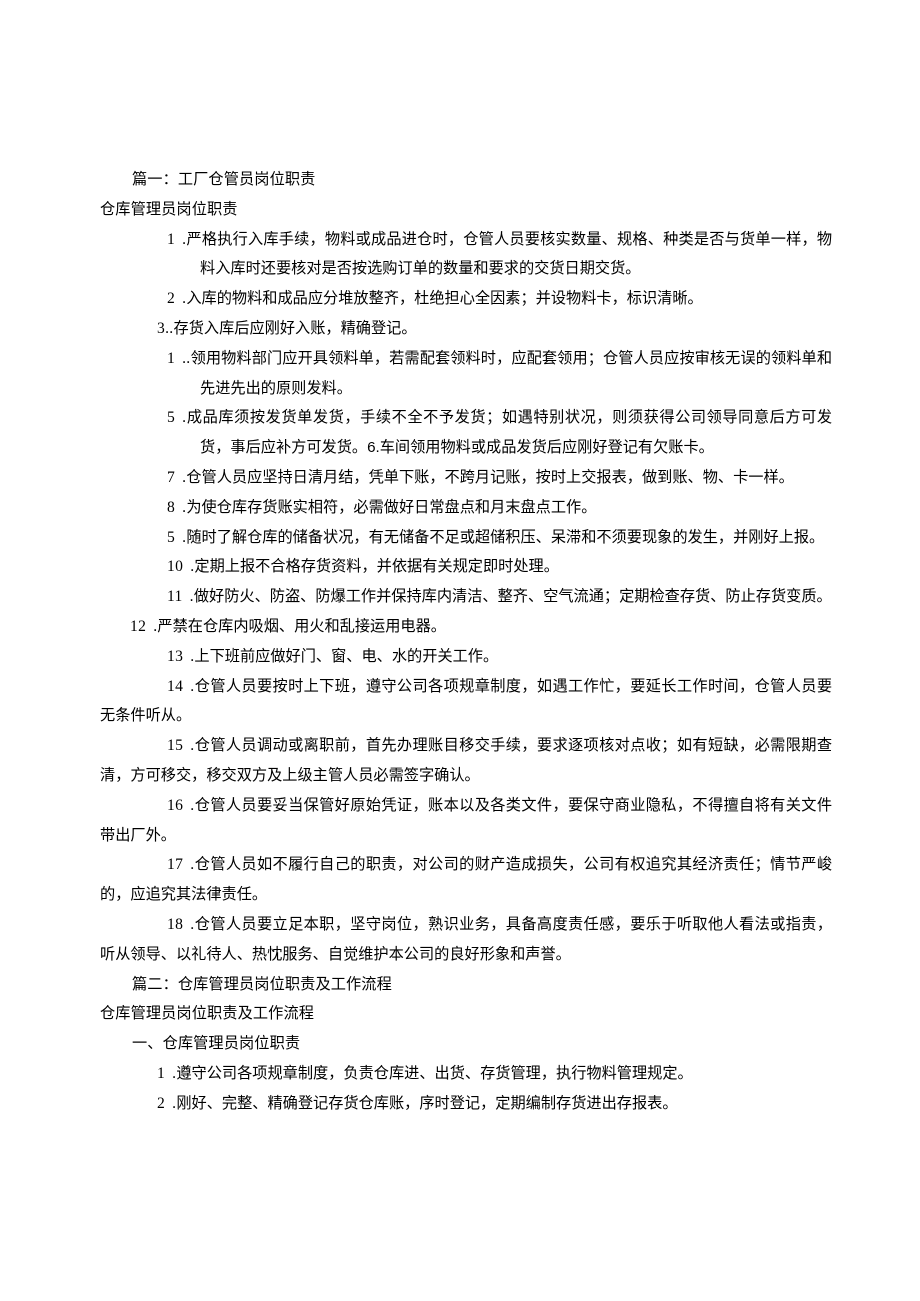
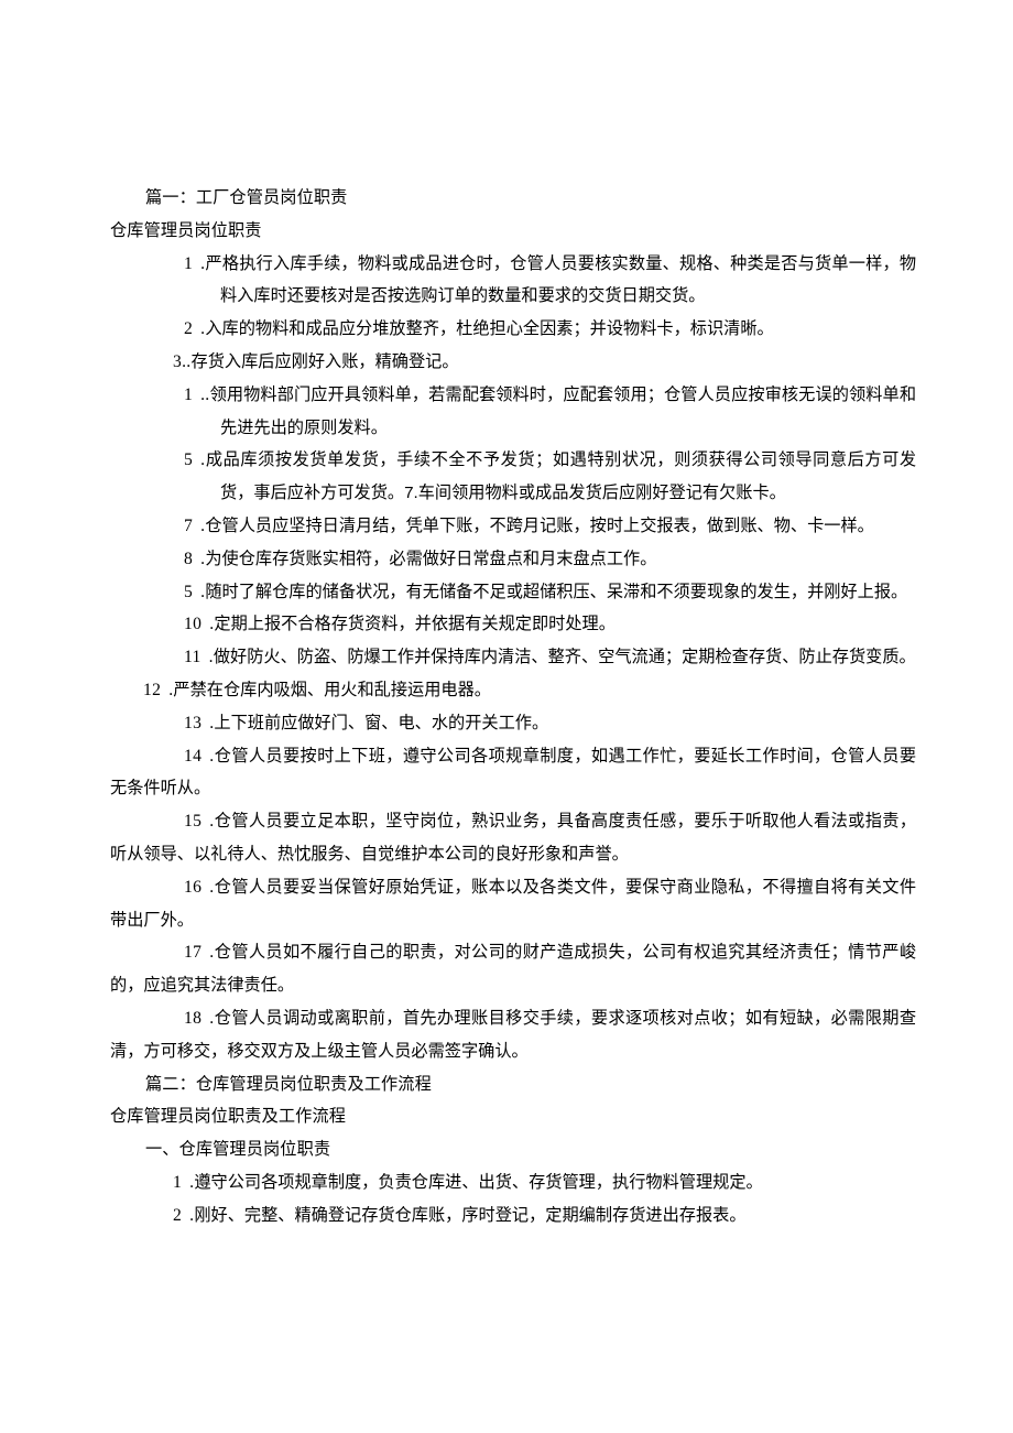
  篇一：工厂仓管员岗位职责
  仓库管理员岗位职责
  1 .严格执行入库手续，物料或成品进仓时，仓管人员要核实数量、规格、种类是否与货单一样，物料入库时还要核对是否按选购订单的数量和要求的交货日期交货。
  2 .入库的物料和成品应分堆放整齐，杜绝担心全因素；并设物料卡，标识清晰。
  3..存货入库后应刚好入账，精确登记。
  1 ..领用物料部门应开具领料单，若需配套领料时，应配套领用；仓管人员应按审核无误的领料单和先进先出的原则发料。
- 5 .成品库须按发货单发货，手续不全不予发货；如遇特别状况，则须获得公司领导同意后方可发货，事后应补方可发货。6.车间领用物料或成品发货后应刚好登记有欠账卡。
+ 5 .成品库须按发货单发货，手续不全不予发货；如遇特别状况，则须获得公司领导同意后方可发货，事后应补方可发货。7.车间领用物料或成品发货后应刚好登记有欠账卡。
  7 .仓管人员应坚持日清月结，凭单下账，不跨月记账，按时上交报表，做到账、物、卡一样。
  8 .为使仓库存货账实相符，必需做好日常盘点和月末盘点工作。
  5 .随时了解仓库的储备状况，有无储备不足或超储积压、呆滞和不须要现象的发生，并刚好上报。
  10 .定期上报不合格存货资料，并依据有关规定即时处理。
  11 .做好防火、防盗、防爆工作并保持库内清洁、整齐、空气流通；定期检查存货、防止存货变质。
  12 .严禁在仓库内吸烟、用火和乱接运用电器。
  13 .上下班前应做好门、窗、电、水的开关工作。
  14 .仓管人员要按时上下班，遵守公司各项规章制度，如遇工作忙，要延长工作时间，仓管人员要无条件听从。
- 15 .仓管人员调动或离职前，首先办理账目移交手续，要求逐项核对点收；如有短缺，必需限期查清，方可移交，移交双方及上级主管人员必需签字确认。
+ 15 .仓管人员要立足本职，坚守岗位，熟识业务，具备高度责任感，要乐于听取他人看法或指责，听从领导、以礼待人、热忱服务、自觉维护本公司的良好形象和声誉。
  16 .仓管人员要妥当保管好原始凭证，账本以及各类文件，要保守商业隐私，不得擅自将有关文件带出厂外。
  17 .仓管人员如不履行自己的职责，对公司的财产造成损失，公司有权追究其经济责任；情节严峻的，应追究其法律责任。
- 18 .仓管人员要立足本职，坚守岗位，熟识业务，具备高度责任感，要乐于听取他人看法或指责，听从领导、以礼待人、热忱服务、自觉维护本公司的良好形象和声誉。
+ 18 .仓管人员调动或离职前，首先办理账目移交手续，要求逐项核对点收；如有短缺，必需限期查清，方可移交，移交双方及上级主管人员必需签字确认。
  篇二：仓库管理员岗位职责及工作流程
  仓库管理员岗位职责及工作流程
  一、仓库管理员岗位职责
  1 .遵守公司各项规章制度，负责仓库进、出货、存货管理，执行物料管理规定。
  2 .刚好、完整、精确登记存货仓库账，序时登记，定期编制存货进出存报表。
